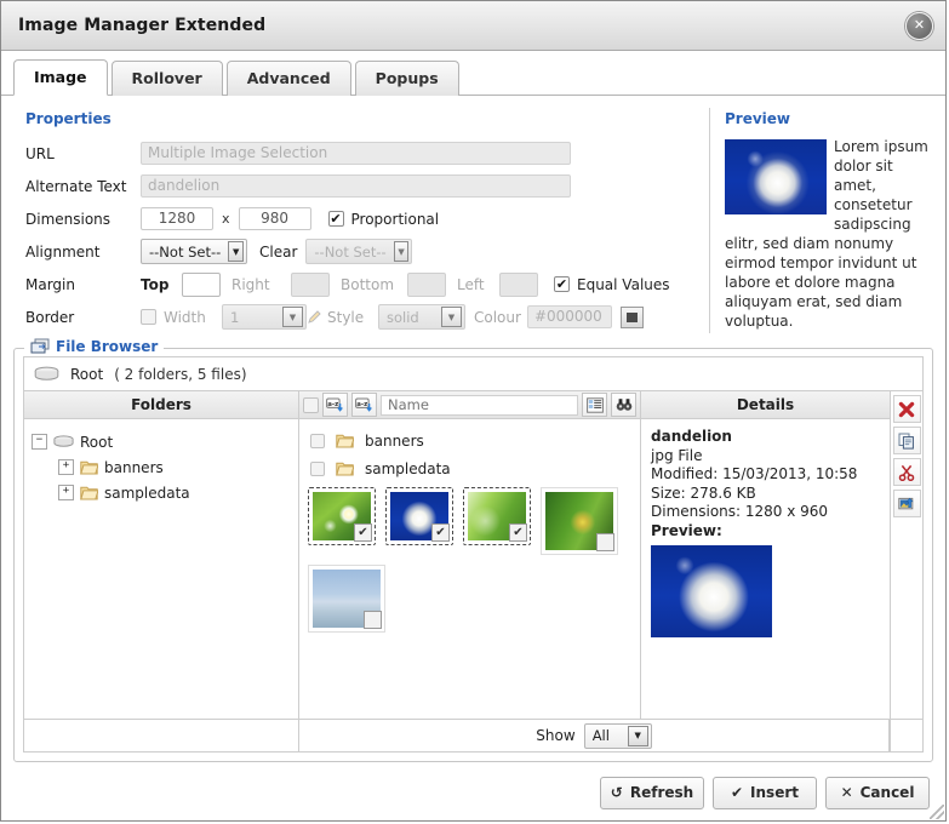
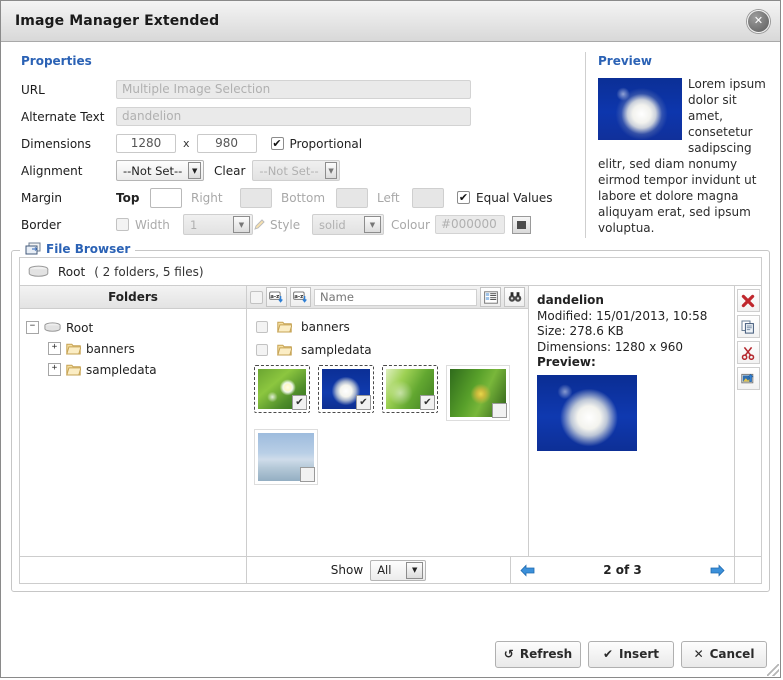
  Image Manager Extended
  ✕
- Image
- Rollover
- Advanced
- Popups
  Properties
  URL
  Multiple Image Selection
  Alternate Text
  dandelion
  Dimensions
  1280
  x
  980
  ✔
  Proportional
  Alignment
  --Not Set--
  ▼
  Clear
  --Not Set--
  ▼
  Margin
  Top
  Right
  Bottom
  Left
  ✔
  Equal Values
  Border
  ✔
  Width
  1
  ▼
  Style
  solid
  ▼
  Colour
  #000000
  Preview
- Lorem ipsum dolor sit amet, consetetur sadipscing elitr, sed diam nonumy eirmod tempor invidunt ut labore et dolore magna aliquyam erat, sed diam voluptua.
+ Lorem ipsum dolor sit amet, consetetur sadipscing elitr, sed diam nonumy eirmod tempor invidunt ut labore et dolore magna aliquyam erat, sed ipsum voluptua.
  File Browser
  Root
  ( 2 folders, 5 files)
  Folders
  −
  Root
  +
  banners
  +
  sampledata
  ✔
  Name
  ✔
  banners
  ✔
  sampledata
  ✔
  ✔
  ✔
- Details
  dandelion
- jpg File
- Modified: 15/03/2013, 10:58
+ Modified: 15/01/2013, 10:58
  Size: 278.6 KB
  Dimensions: 1280 x 960
  Preview:
  Show
  All
  ▼
+ 2 of 3
  ↺
  Refresh
  ✔
  Insert
  ✕
  Cancel
